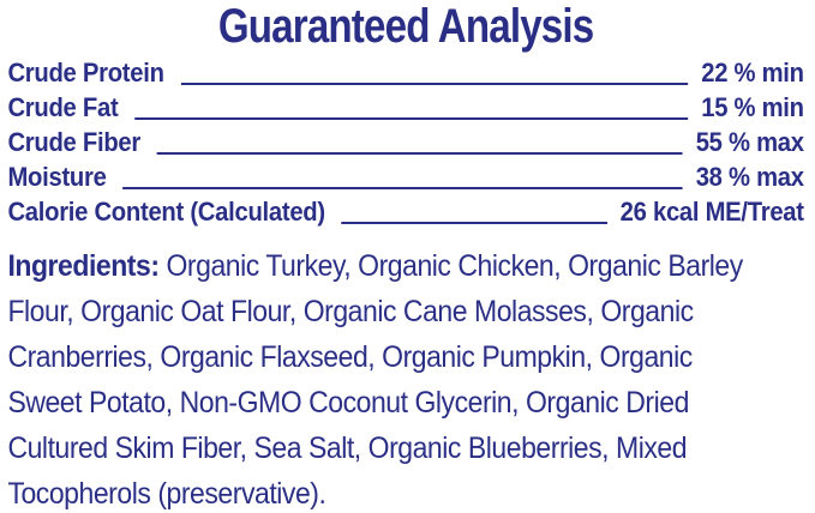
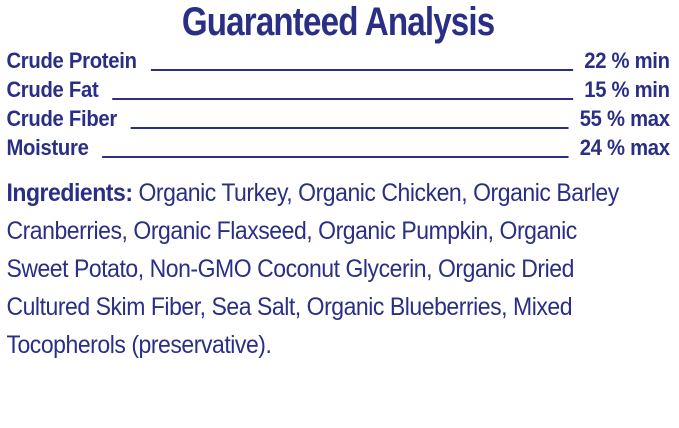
  Guaranteed Analysis
  Crude Protein
  22 % min
  Crude Fat
  15 % min
  Crude Fiber
  55 % max
  Moisture
- 38 % max
+ 24 % max
- Calorie Content (Calculated)
- 26 kcal ME/Treat
  Ingredients: Organic Turkey, Organic Chicken, Organic Barley
- Flour, Organic Oat Flour, Organic Cane Molasses, Organic
  Cranberries, Organic Flaxseed, Organic Pumpkin, Organic
  Sweet Potato, Non-GMO Coconut Glycerin, Organic Dried
  Cultured Skim Fiber, Sea Salt, Organic Blueberries, Mixed
  Tocopherols (preservative).
